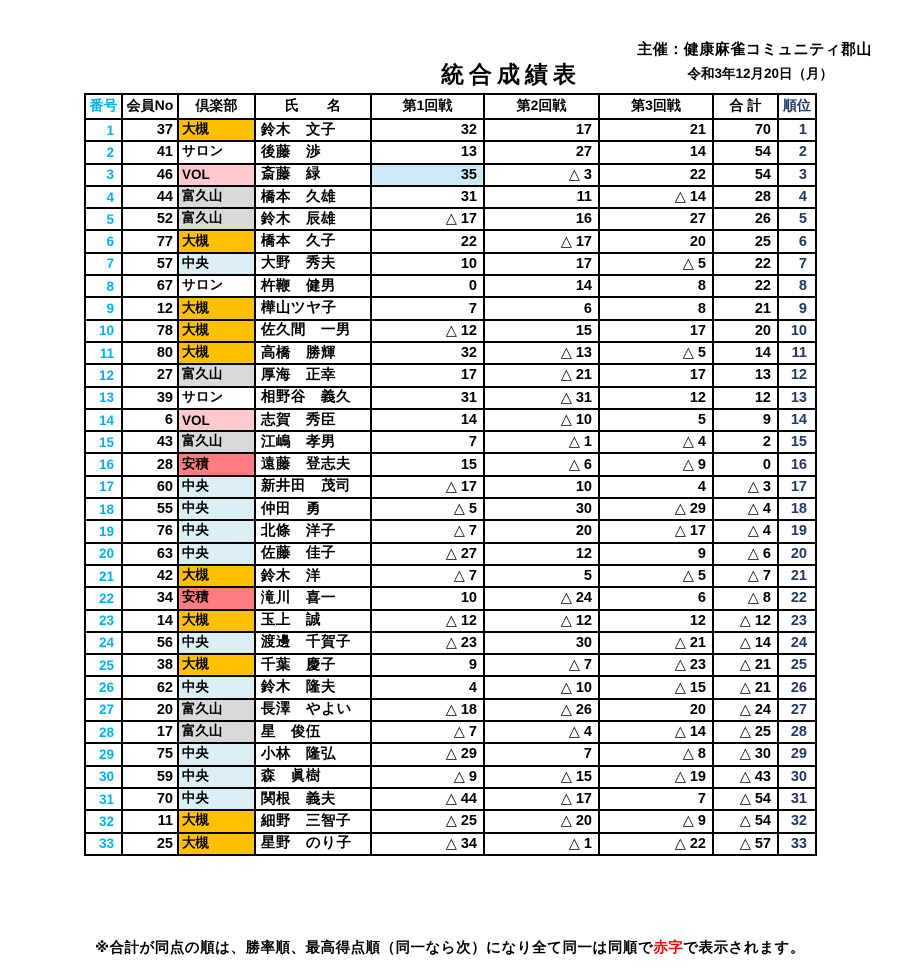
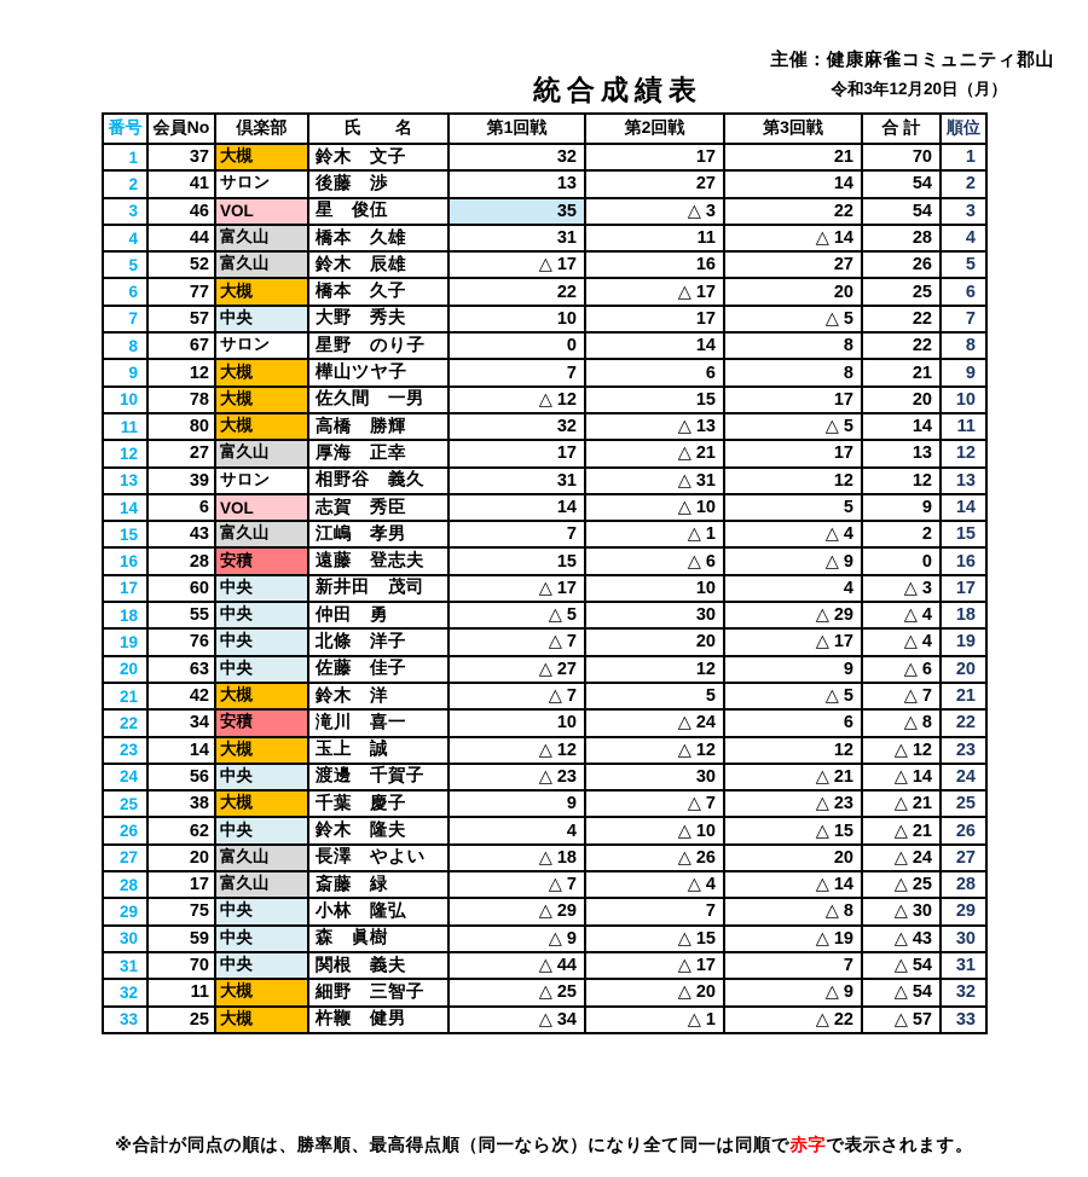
  主催：健康麻雀コミュニティ郡山
  統合成績表
  令和3年12月20日（月）
  番号	会員No	倶楽部	氏 名	第1回戦	第2回戦	第3回戦	合 計	順位
  1	37	大槻	鈴木 文子	32	17	21	70	1
  2	41	サロン	後藤 渉	13	27	14	54	2
- 3	46	VOL	斎藤 緑	35	△ 3	22	54	3
+ 3	46	VOL	星 俊伍	35	△ 3	22	54	3
  4	44	富久山	橋本 久雄	31	11	△ 14	28	4
  5	52	富久山	鈴木 辰雄	△ 17	16	27	26	5
  6	77	大槻	橋本 久子	22	△ 17	20	25	6
  7	57	中央	大野 秀夫	10	17	△ 5	22	7
- 8	67	サロン	杵鞭 健男	0	14	8	22	8
+ 8	67	サロン	星野 のり子	0	14	8	22	8
  9	12	大槻	樺山ツヤ子	7	6	8	21	9
  10	78	大槻	佐久間 一男	△ 12	15	17	20	10
  11	80	大槻	高橋 勝輝	32	△ 13	△ 5	14	11
  12	27	富久山	厚海 正幸	17	△ 21	17	13	12
  13	39	サロン	相野谷 義久	31	△ 31	12	12	13
  14	6	VOL	志賀 秀臣	14	△ 10	5	9	14
  15	43	富久山	江嶋 孝男	7	△ 1	△ 4	2	15
  16	28	安積	遠藤 登志夫	15	△ 6	△ 9	0	16
  17	60	中央	新井田 茂司	△ 17	10	4	△ 3	17
  18	55	中央	仲田 勇	△ 5	30	△ 29	△ 4	18
  19	76	中央	北條 洋子	△ 7	20	△ 17	△ 4	19
  20	63	中央	佐藤 佳子	△ 27	12	9	△ 6	20
  21	42	大槻	鈴木 洋	△ 7	5	△ 5	△ 7	21
  22	34	安積	滝川 喜一	10	△ 24	6	△ 8	22
  23	14	大槻	玉上 誠	△ 12	△ 12	12	△ 12	23
  24	56	中央	渡邊 千賀子	△ 23	30	△ 21	△ 14	24
  25	38	大槻	千葉 慶子	9	△ 7	△ 23	△ 21	25
  26	62	中央	鈴木 隆夫	4	△ 10	△ 15	△ 21	26
  27	20	富久山	長澤 やよい	△ 18	△ 26	20	△ 24	27
- 28	17	富久山	星 俊伍	△ 7	△ 4	△ 14	△ 25	28
+ 28	17	富久山	斎藤 緑	△ 7	△ 4	△ 14	△ 25	28
  29	75	中央	小林 隆弘	△ 29	7	△ 8	△ 30	29
  30	59	中央	森 眞樹	△ 9	△ 15	△ 19	△ 43	30
  31	70	中央	関根 義夫	△ 44	△ 17	7	△ 54	31
  32	11	大槻	細野 三智子	△ 25	△ 20	△ 9	△ 54	32
- 33	25	大槻	星野 のり子	△ 34	△ 1	△ 22	△ 57	33
+ 33	25	大槻	杵鞭 健男	△ 34	△ 1	△ 22	△ 57	33
  ※合計が同点の順は、勝率順、最高得点順（同一なら次）になり全て同一は同順で赤字で表示されます。
